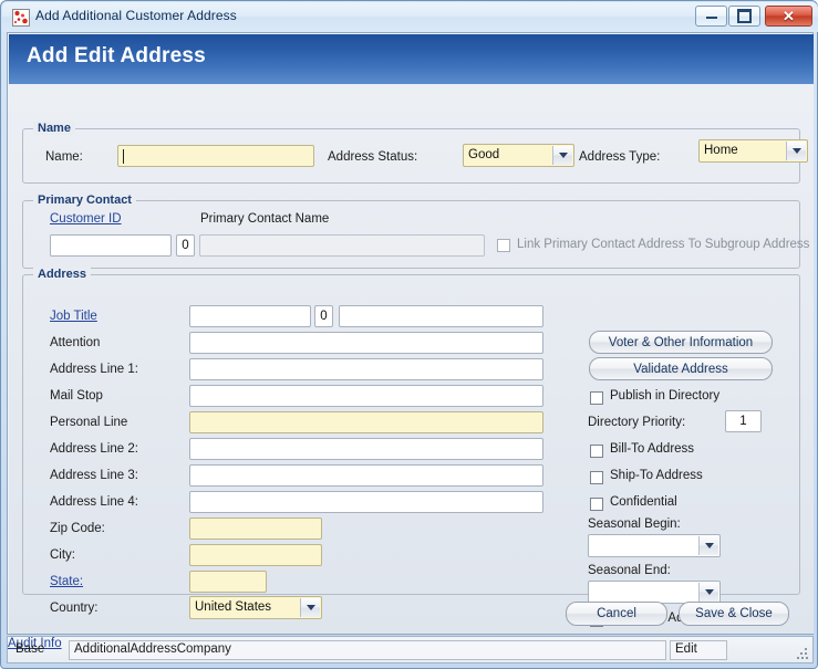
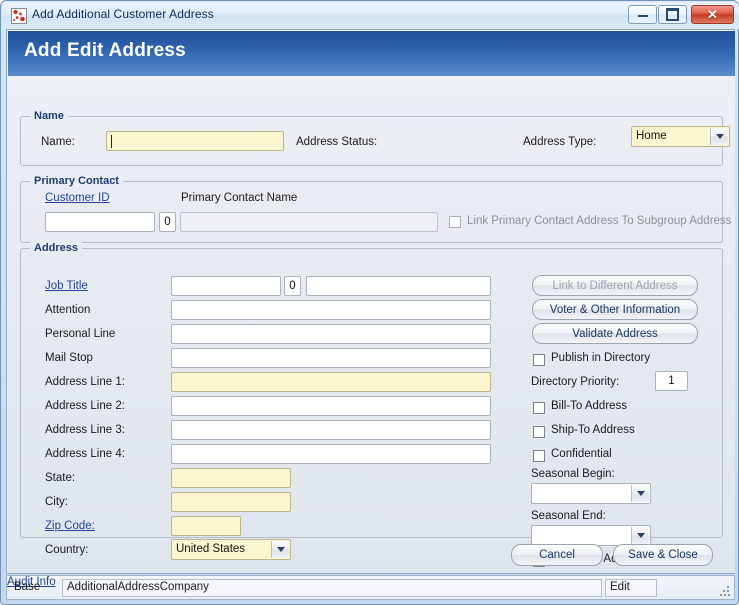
  Add Additional Customer Address
  ✕
  Add Edit Address
  Name
  Name:
  Address Status:
- Good
  Address Type:
  Home
  Primary Contact
  Customer ID
  Primary Contact Name
  0
  Link Primary Contact Address To Subgroup Address
  Address
  Job Title
  0
  Attention
- Address Line 1:
+ Personal Line
  Mail Stop
- Personal Line
+ Address Line 1:
  Address Line 2:
  Address Line 3:
  Address Line 4:
- Zip Code:
+ State:
  City:
- State:
+ Zip Code:
  Country:
  United States
+ Link to Different Address
  Voter & Other Information
  Validate Address
  Publish in Directory
  Directory Priority:
  1
  Bill-To Address
  Ship-To Address
  Confidential
  Seasonal Begin:
  Seasonal End:
  Cancel
  Save & Close
  Base
  AdditionalAddressCompany
  Edit
  Audit Info
